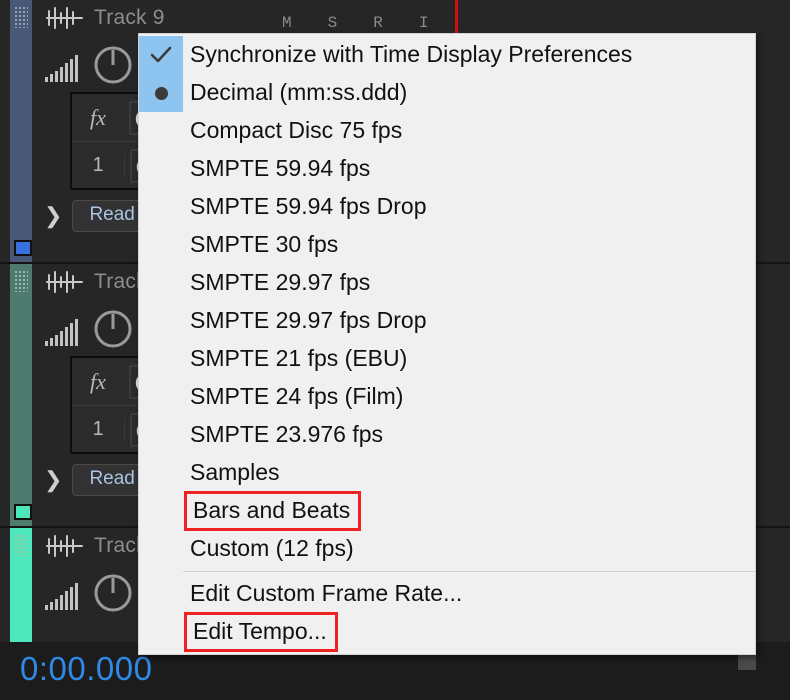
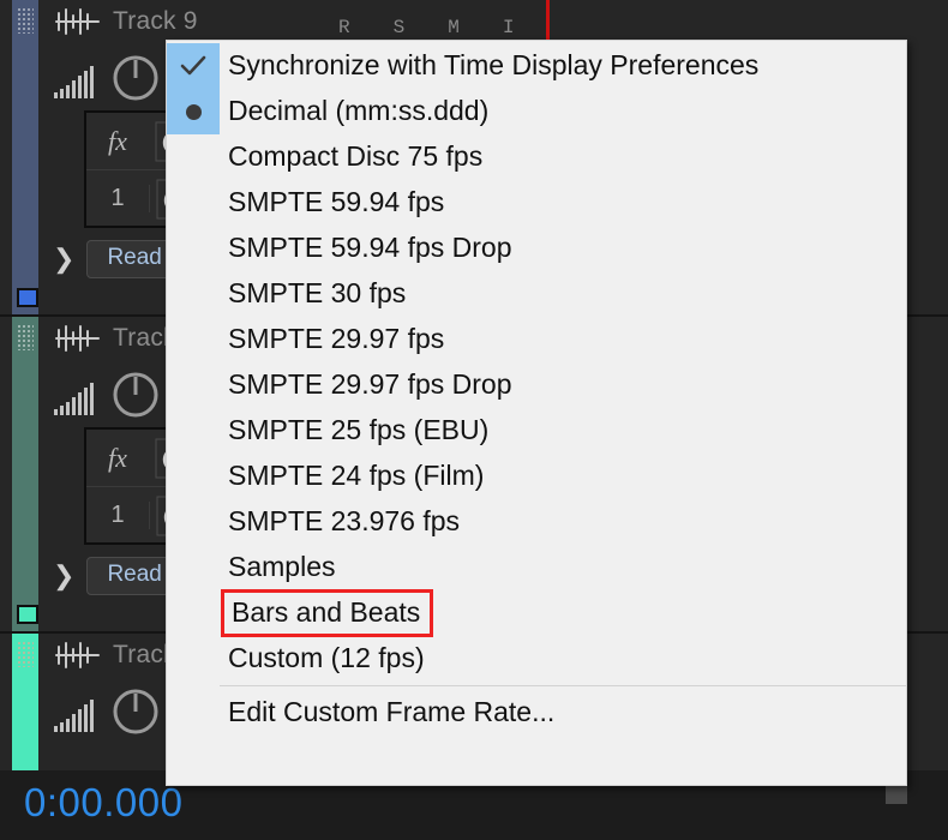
  Track 9
  fx
  1
  ❯
  Read
  fx
  1
  ❯
  Read
- M
+ R
  S
- R
+ M
  I
  0:00.000
  Synchronize with Time Display Preferences
  Decimal (mm:ss.ddd)
  Compact Disc 75 fps
  SMPTE 59.94 fps
  SMPTE 59.94 fps Drop
  SMPTE 30 fps
  SMPTE 29.97 fps
  SMPTE 29.97 fps Drop
- SMPTE 21 fps (EBU)
+ SMPTE 25 fps (EBU)
  SMPTE 24 fps (Film)
  SMPTE 23.976 fps
  Samples
  Bars and Beats
  Custom (12 fps)
  Edit Custom Frame Rate...
- Edit Tempo...
